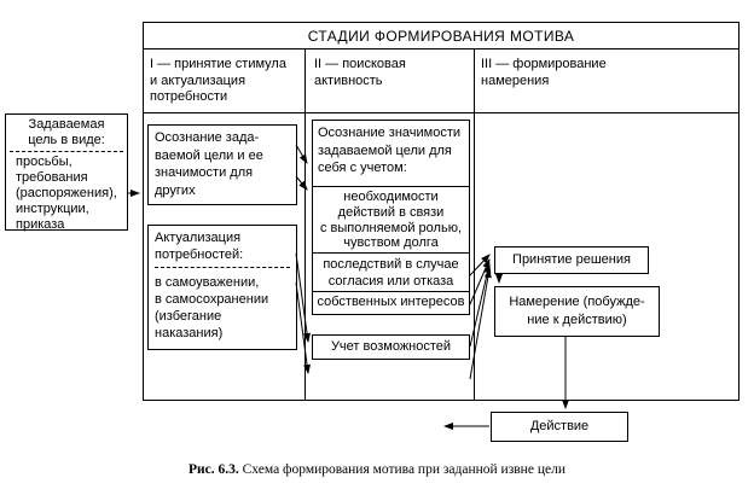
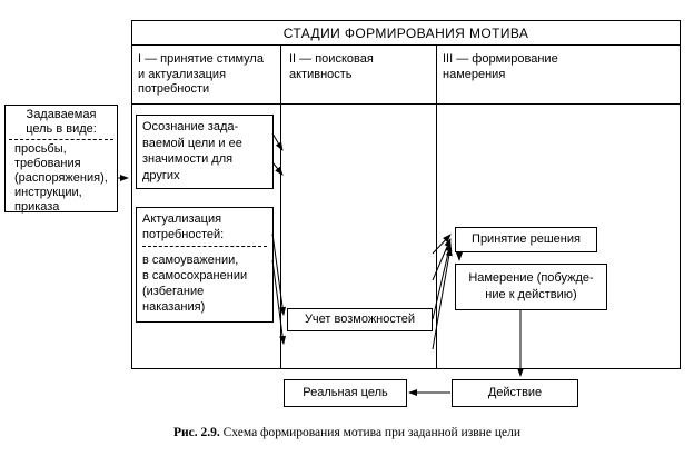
  СТАДИИ ФОРМИРОВАНИЯ МОТИВА
  I — принятие стимула
  и актуализация
  потребности
  II — поисковая
  активность
  III — формирование
  намерения
  Задаваемая
  цель в виде:
  просьбы,
  требования
  (распоряжения),
  инструкции,
  приказа
  Осознание зада-
  ваемой цели и ее
  значимости для
  других
  Актуализация
  потребностей:
  в самоуважении,
  в самосохранении
  (избегание
  наказания)
- Осознание значимости
- задаваемой цели для
- себя с учетом:
- необходимости
- действий в связи
- с выполняемой ролью,
- чувством долга
- последствий в случае
- согласия или отказа
- собственных интересов
  Учет возможностей
  Принятие решения
  Намерение (побужде-
  ние к действию)
  Действие
+ Реальная цель
- Рис. 6.3. Схема формирования мотива при заданной извне цели
+ Рис. 2.9. Схема формирования мотива при заданной извне цели
